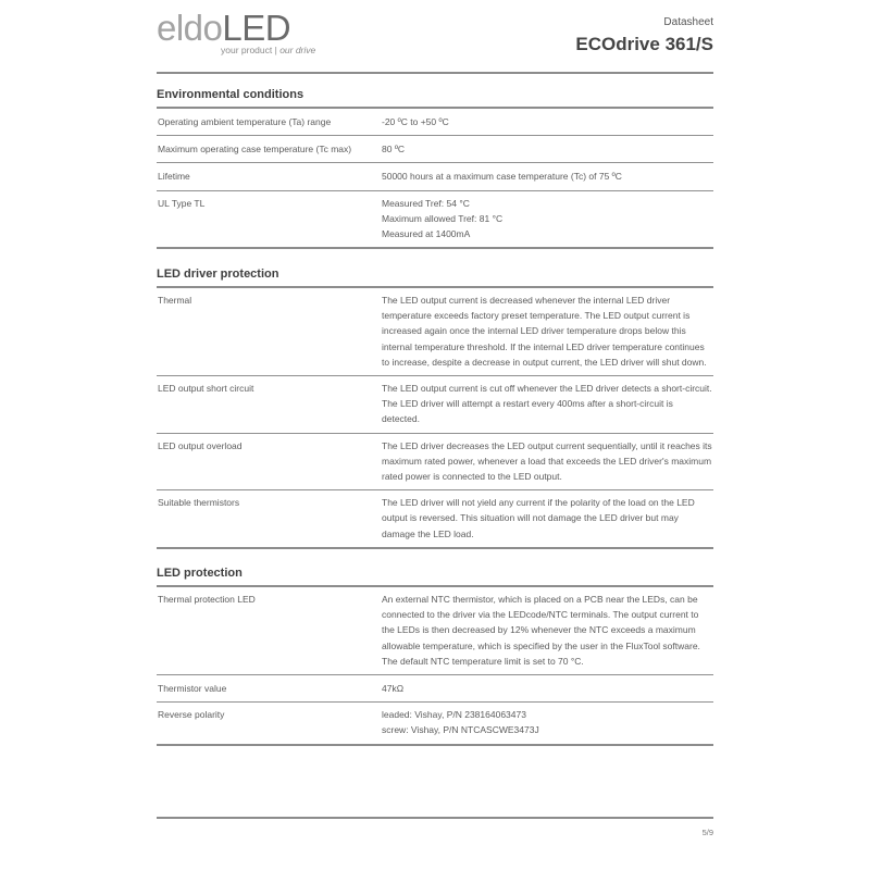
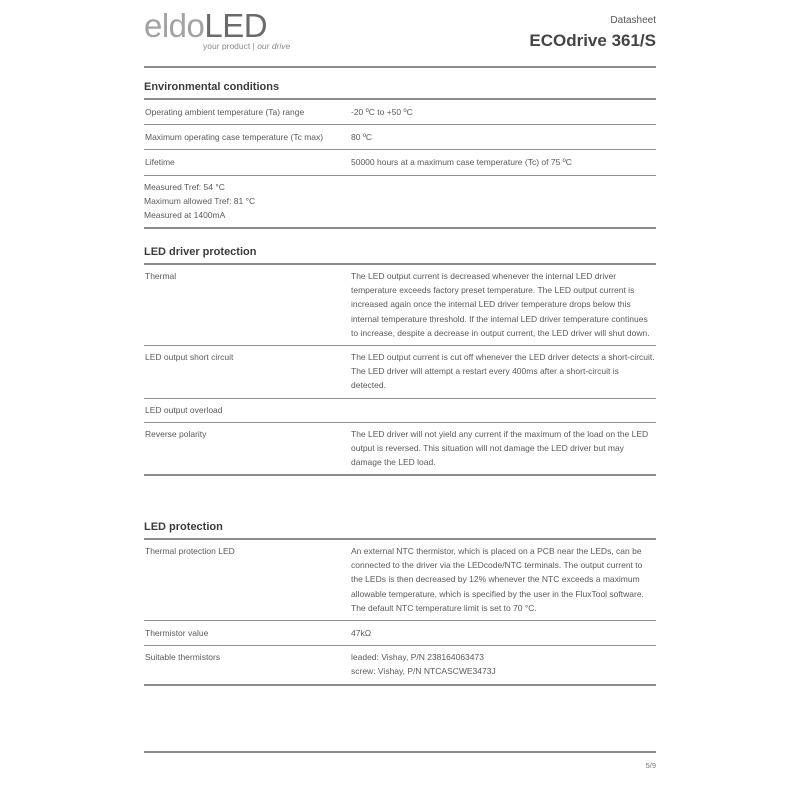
  eldoLED
  your product | our drive
  Datasheet
  ECOdrive 361/S
  Environmental conditions
  Operating ambient temperature (Ta) range
  -20 ºC to +50 ºC
  Maximum operating case temperature (Tc max)
  80 ºC
  Lifetime
  50000 hours at a maximum case temperature (Tc) of 75 ºC
- UL Type TL
  Measured Tref: 54 °C
  Maximum allowed Tref: 81 °C
  Measured at 1400mA
  LED driver protection
  Thermal
  The LED output current is decreased whenever the internal LED driver temperature exceeds factory preset temperature. The LED output current is increased again once the internal LED driver temperature drops below this internal temperature threshold. If the internal LED driver temperature continues to increase, despite a decrease in output current, the LED driver will shut down.
  LED output short circuit
  The LED output current is cut off whenever the LED driver detects a short-circuit. The LED driver will attempt a restart every 400ms after a short-circuit is detected.
  LED output overload
- The LED driver decreases the LED output current sequentially, until it reaches its maximum rated power, whenever a load that exceeds the LED driver's maximum rated power is connected to the LED output.
- Suitable thermistors
+ Reverse polarity
- The LED driver will not yield any current if the polarity of the load on the LED output is reversed. This situation will not damage the LED driver but may damage the LED load.
+ The LED driver will not yield any current if the maximum of the load on the LED output is reversed. This situation will not damage the LED driver but may damage the LED load.
  LED protection
  Thermal protection LED
  An external NTC thermistor, which is placed on a PCB near the LEDs, can be connected to the driver via the LEDcode/NTC terminals. The output current to the LEDs is then decreased by 12% whenever the NTC exceeds a maximum allowable temperature, which is specified by the user in the FluxTool software. The default NTC temperature limit is set to 70 °C.
  Thermistor value
  47kΩ
- Reverse polarity
+ Suitable thermistors
  leaded: Vishay, P/N 238164063473
  screw: Vishay, P/N NTCASCWE3473J
  5/9
